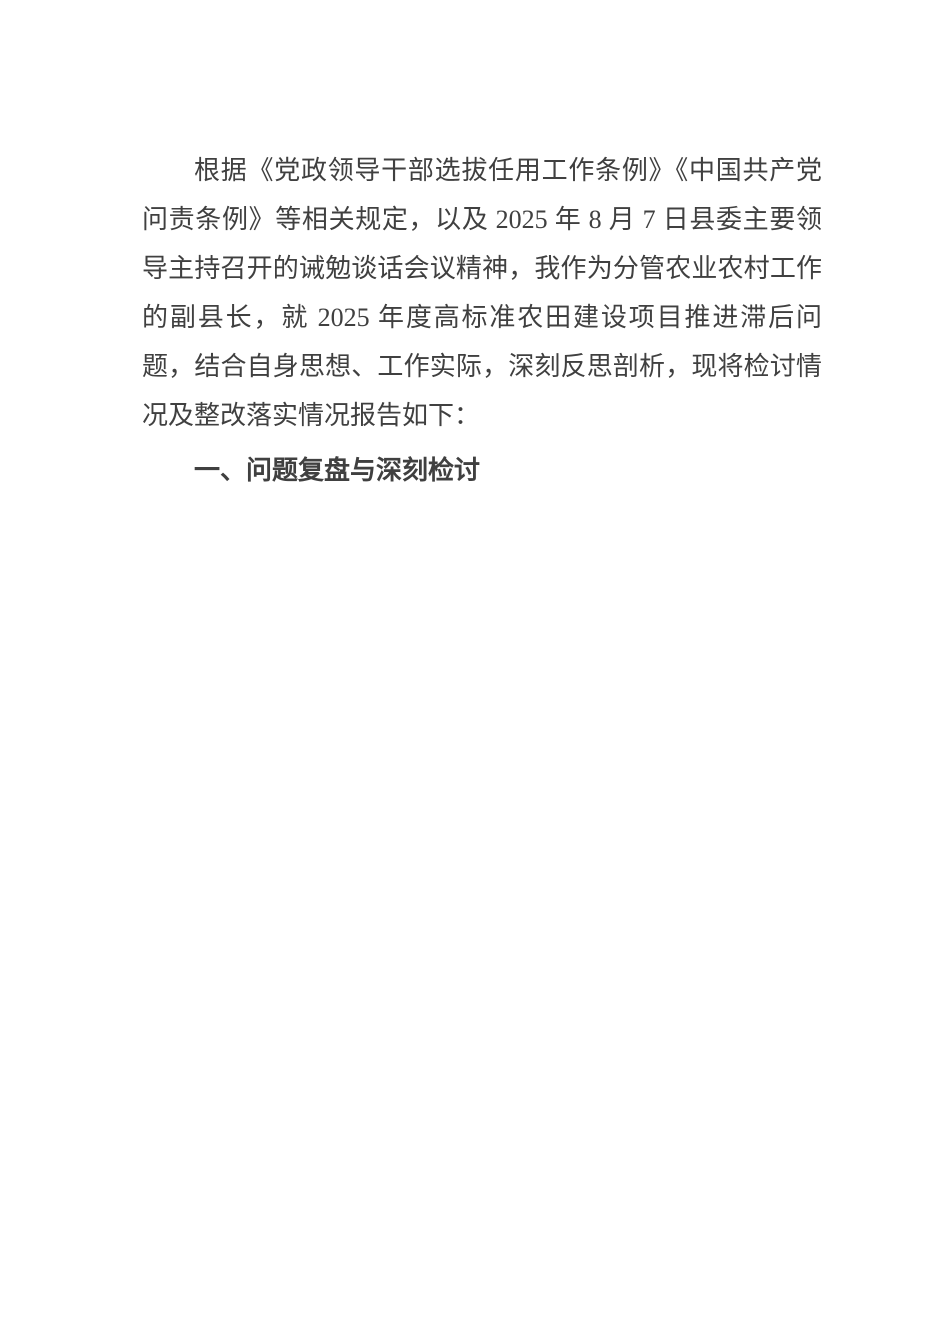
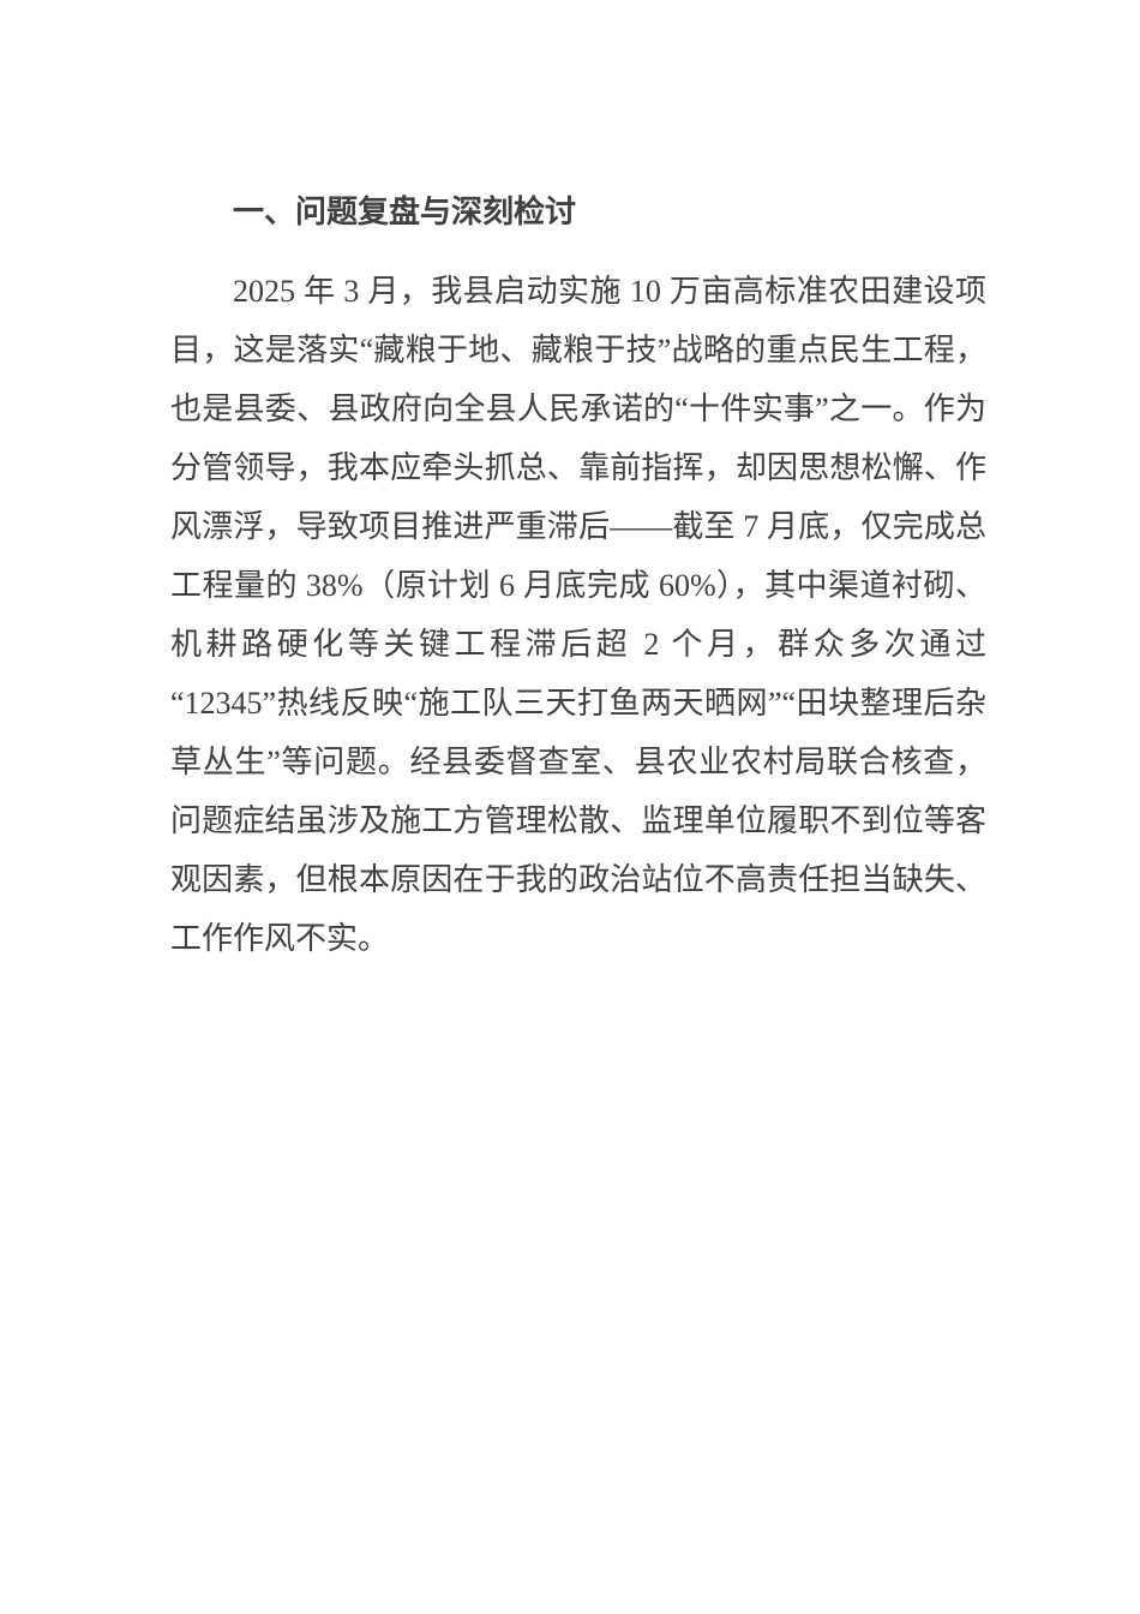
- 根据《党政领导干部选拔任用工作条例》《中国共产党问责条例》等相关规定，以及 2025 年 8 月 7 日县委主要领导主持召开的诫勉谈话会议精神，我作为分管农业农村工作的副县长，就 2025 年度高标准农田建设项目推进滞后问题，结合自身思想、工作实际，深刻反思剖析，现将检讨情况及整改落实情况报告如下：
  一、问题复盘与深刻检讨
+ 2025 年 3 月，我县启动实施 10 万亩高标准农田建设项目，这是落实“藏粮于地、藏粮于技”战略的重点民生工程，也是县委、县政府向全县人民承诺的“十件实事”之一。作为分管领导，我本应牵头抓总、靠前指挥，却因思想松懈、作风漂浮，导致项目推进严重滞后——截至 7 月底，仅完成总工程量的 38%（原计划 6 月底完成 60%），其中渠道衬砌、机耕路硬化等关键工程滞后超 2 个月，群众多次通过“12345”热线反映“施工队三天打鱼两天晒网”“田块整理后杂草丛生”等问题。经县委督查室、县农业农村局联合核查，问题症结虽涉及施工方管理松散、监理单位履职不到位等客观因素，但根本原因在于我的政治站位不高责任担当缺失、工作作风不实。
